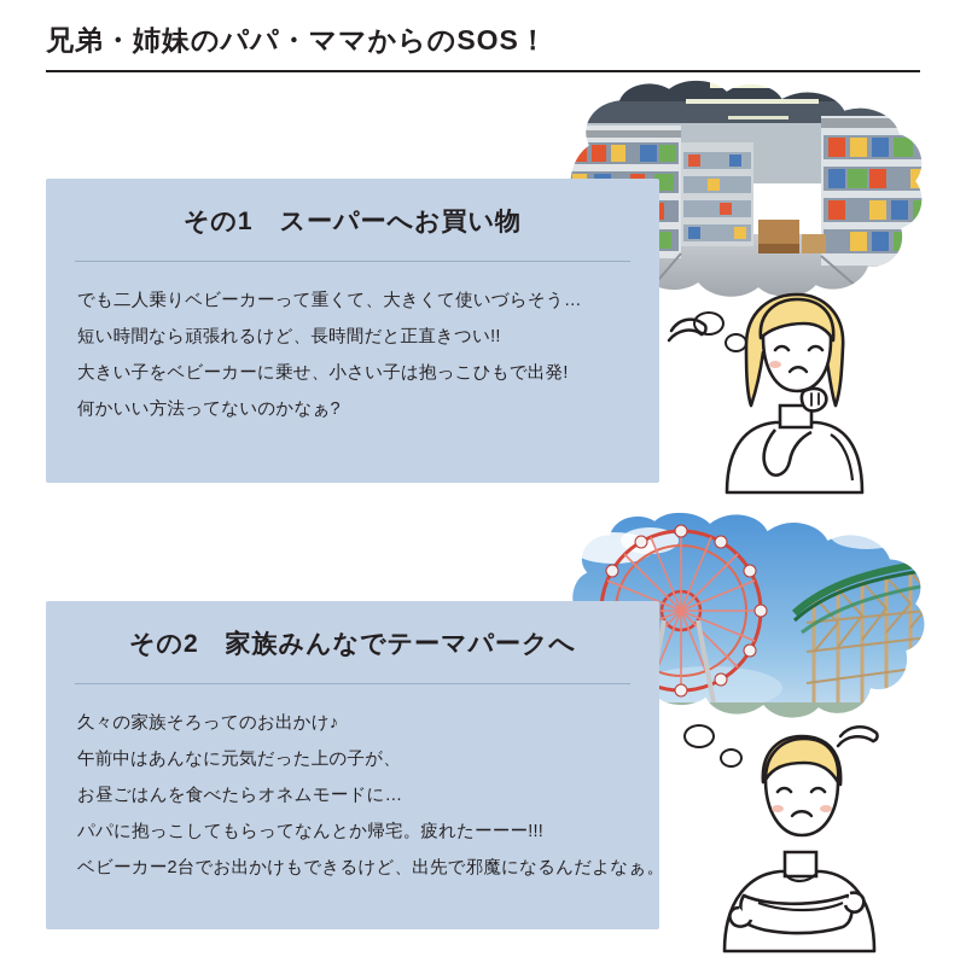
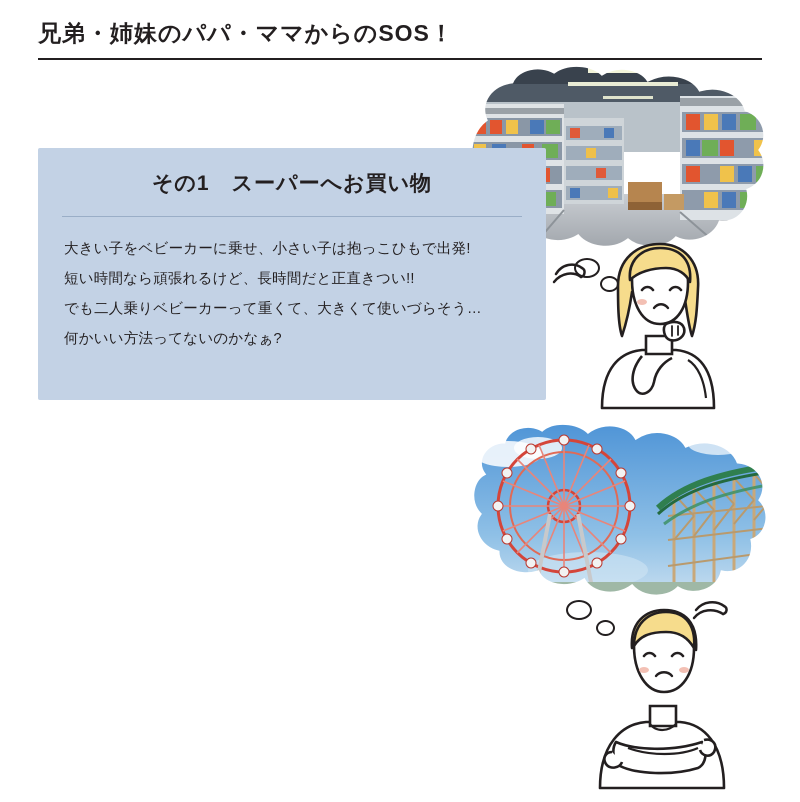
  兄弟・姉妹のパパ・ママからのSOS！
  その1 スーパーへお買い物
- でも二人乗りベビーカーって重くて、大きくて使いづらそう…
+ 大きい子をベビーカーに乗せ、小さい子は抱っこひもで出発!
  短い時間なら頑張れるけど、長時間だと正直きつい!!
- 大きい子をベビーカーに乗せ、小さい子は抱っこひもで出発!
+ でも二人乗りベビーカーって重くて、大きくて使いづらそう…
  何かいい方法ってないのかなぁ?
- その2 家族みんなでテーマパークへ
- 久々の家族そろってのお出かけ♪
- 午前中はあんなに元気だった上の子が、
- お昼ごはんを食べたらオネムモードに…
- パパに抱っこしてもらってなんとか帰宅。疲れたーーー!!!
- ベビーカー2台でお出かけもできるけど、出先で邪魔になるんだよなぁ。
